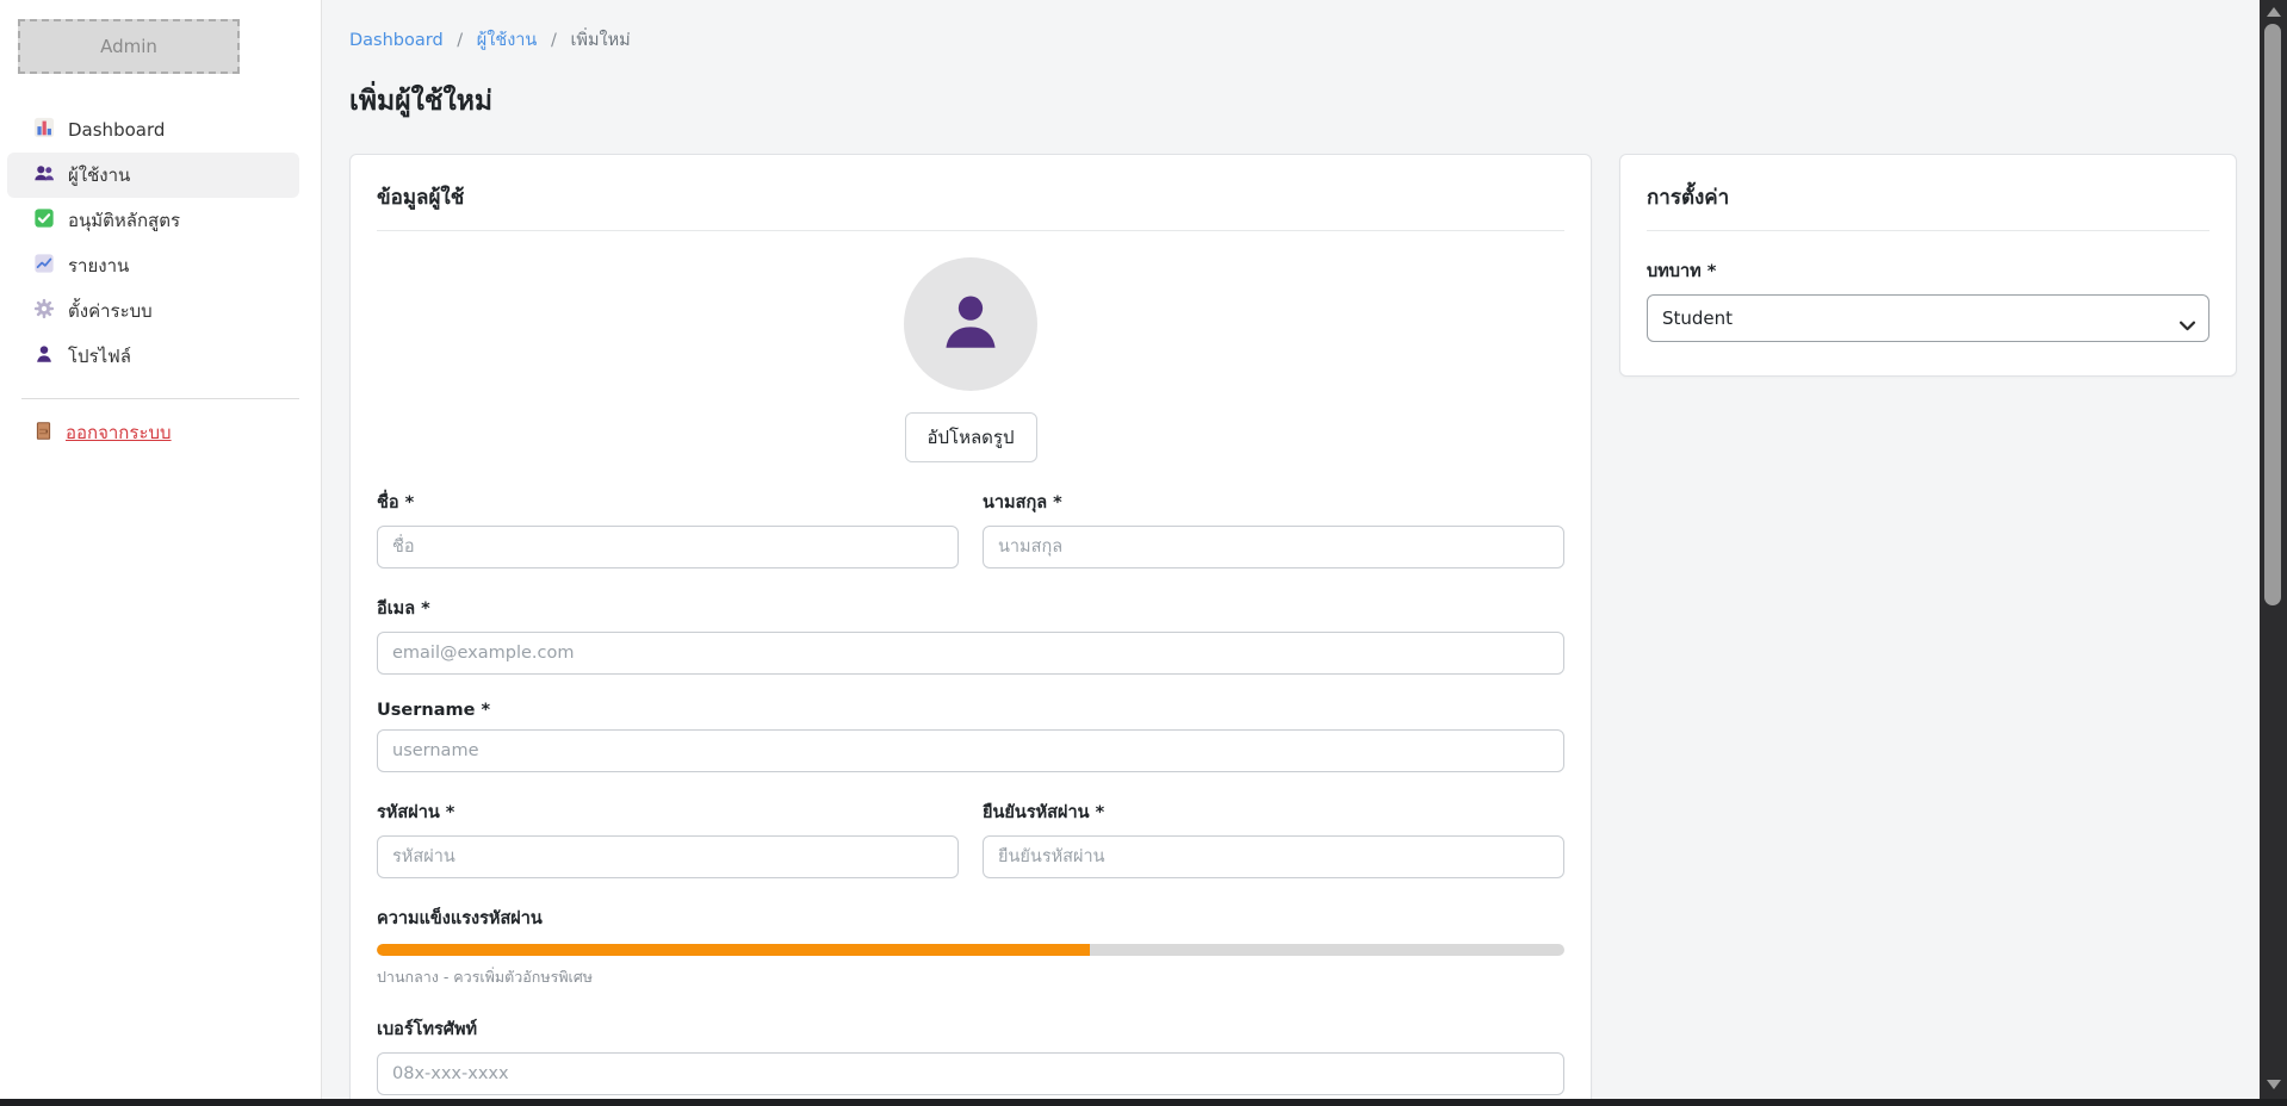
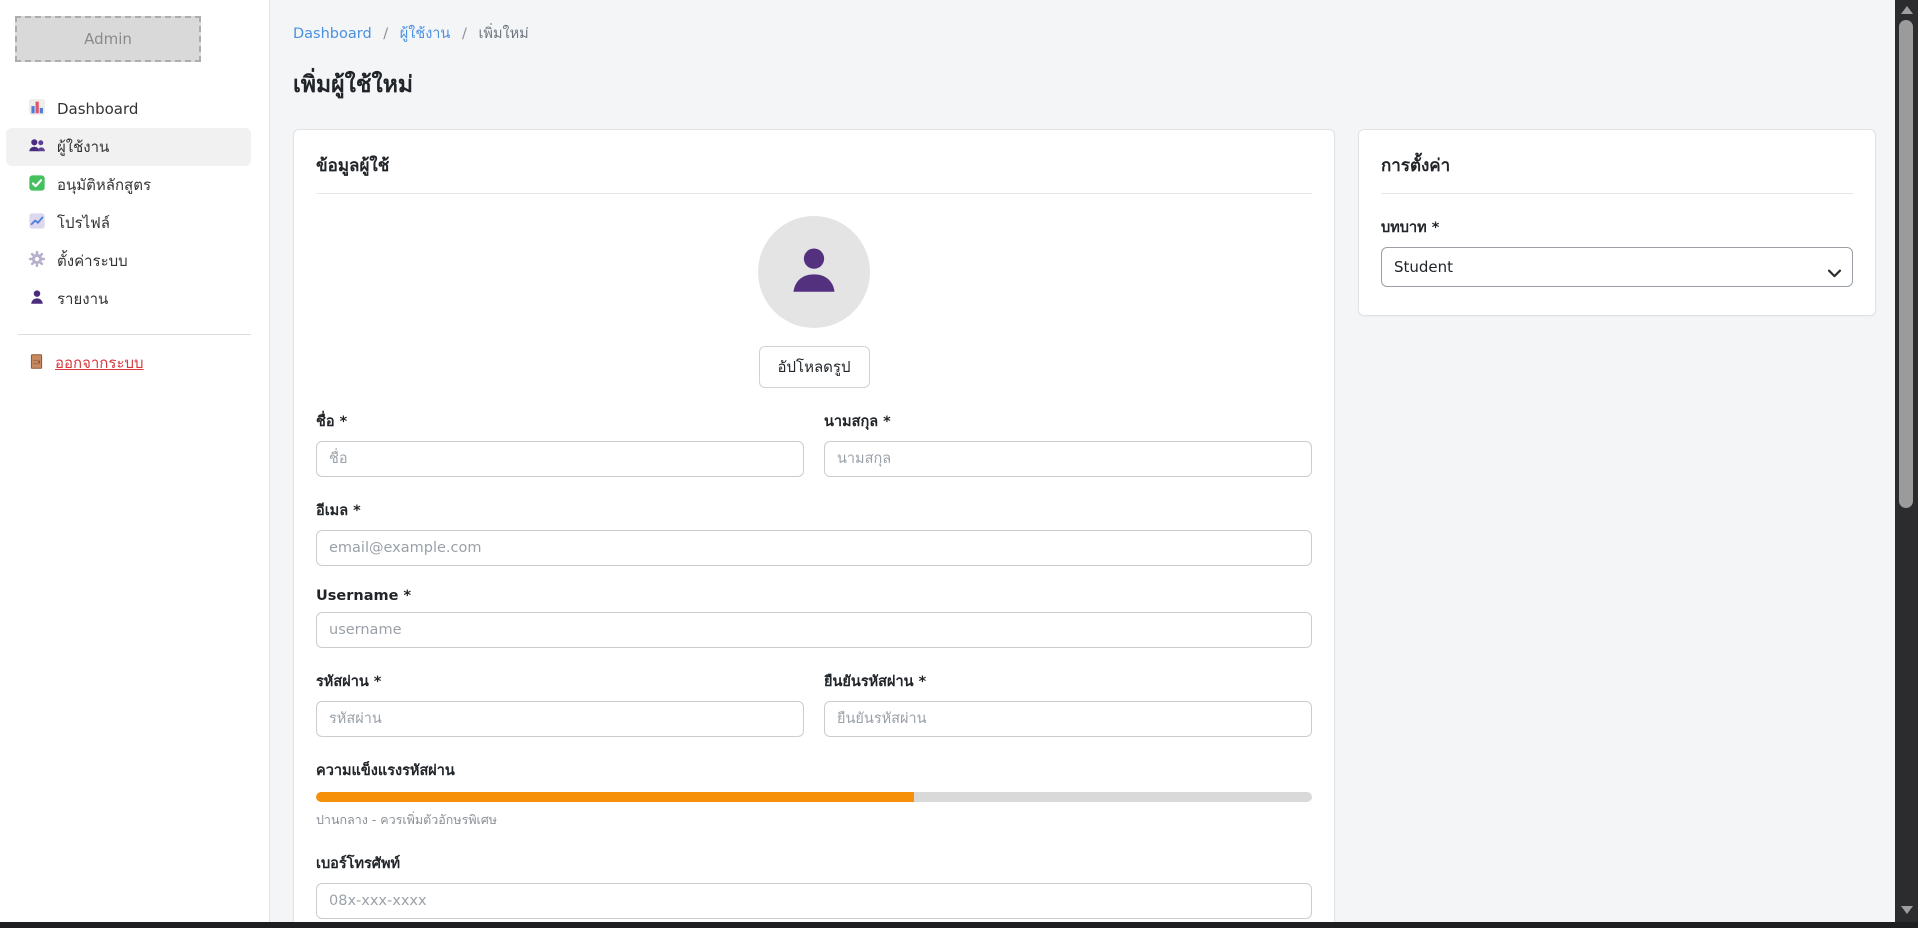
  Admin
  Dashboard
  ผู้ใช้งาน
  อนุมัติหลักสูตร
- รายงาน
+ โปรไฟล์
  ตั้งค่าระบบ
- โปรไฟล์
+ รายงาน
  ออกจากระบบ
  Dashboard / ผู้ใช้งาน / เพิ่มใหม่
  เพิ่มผู้ใช้ใหม่
  ข้อมูลผู้ใช้
  อัปโหลดรูป
  ชื่อ *
  ชื่อ
  นามสกุล *
  นามสกุล
  อีเมล *
  email@example.com
  Username *
  username
  รหัสผ่าน *
  รหัสผ่าน
  ยืนยันรหัสผ่าน *
  ยืนยันรหัสผ่าน
  ความแข็งแรงรหัสผ่าน
  ปานกลาง - ควรเพิ่มตัวอักษรพิเศษ
  เบอร์โทรศัพท์
  08x-xxx-xxxx
  การตั้งค่า
  บทบาท *
  Student
